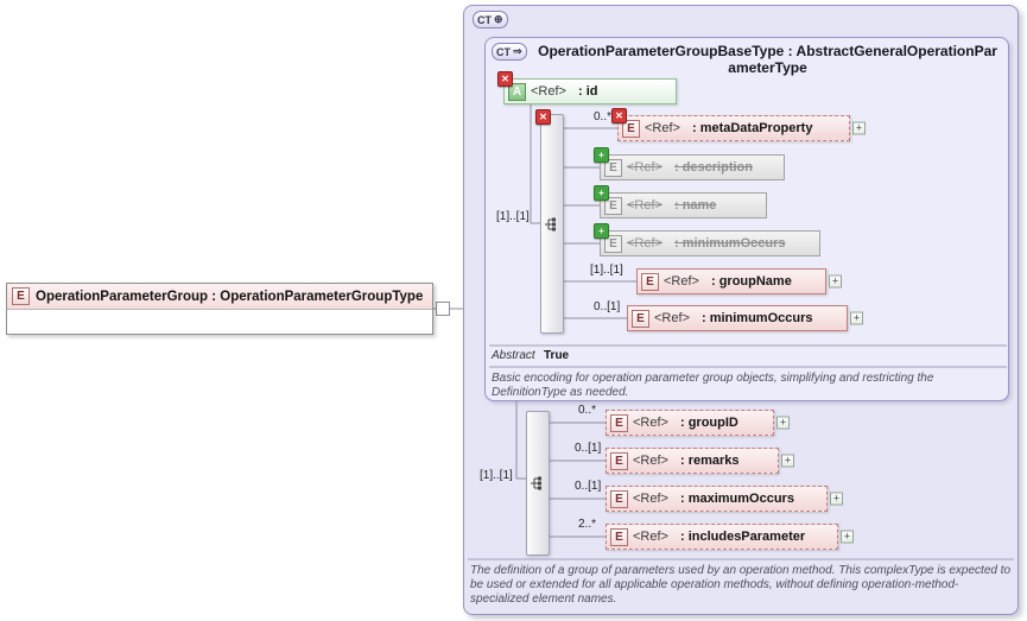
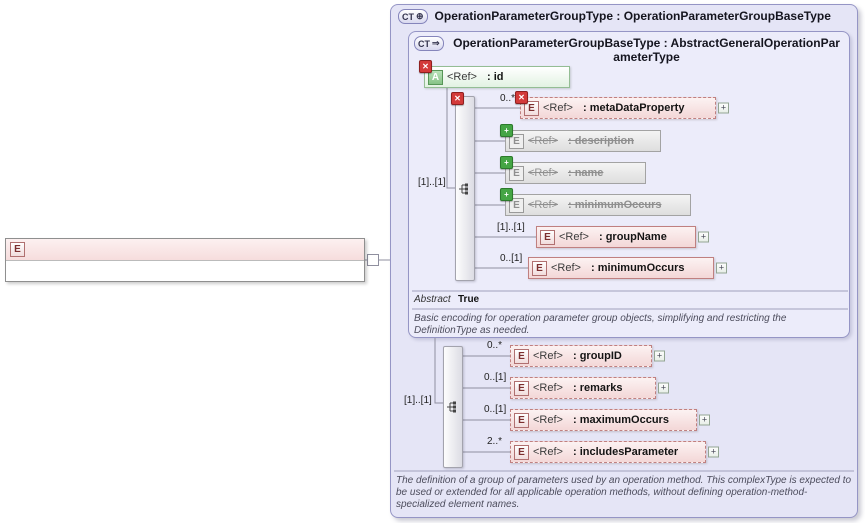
  E
- OperationParameterGroup : OperationParameterGroupType
  CT
  ⊕
+ OperationParameterGroupType : OperationParameterGroupBaseType
  CT
  ⇒
  OperationParameterGroupBaseType : AbstractGeneralOperationParameterType
  ✕
  A
  <Ref>
  : id
  [1]..[1]
  ✕
  0..*
  ✕
  E
  <Ref>
  : metaDataProperty
  +
  +
  E
  <Ref>
  : description
  +
  E
  <Ref>
  : name
  +
  E
  <Ref>
  : minimumOccurs
  [1]..[1]
  E
  <Ref>
  : groupName
  +
  0..[1]
  E
  <Ref>
  : minimumOccurs
  +
  Abstract
  True
  Basic encoding for operation parameter group objects, simplifying and restricting the DefinitionType as needed.
  [1]..[1]
  0..*
  E
  <Ref>
  : groupID
  +
  0..[1]
  E
  <Ref>
  : remarks
  +
  0..[1]
  E
  <Ref>
  : maximumOccurs
  +
  2..*
  E
  <Ref>
  : includesParameter
  +
  The definition of a group of parameters used by an operation method. This complexType is expected to be used or extended for all applicable operation methods, without defining operation-method-specialized element names.
